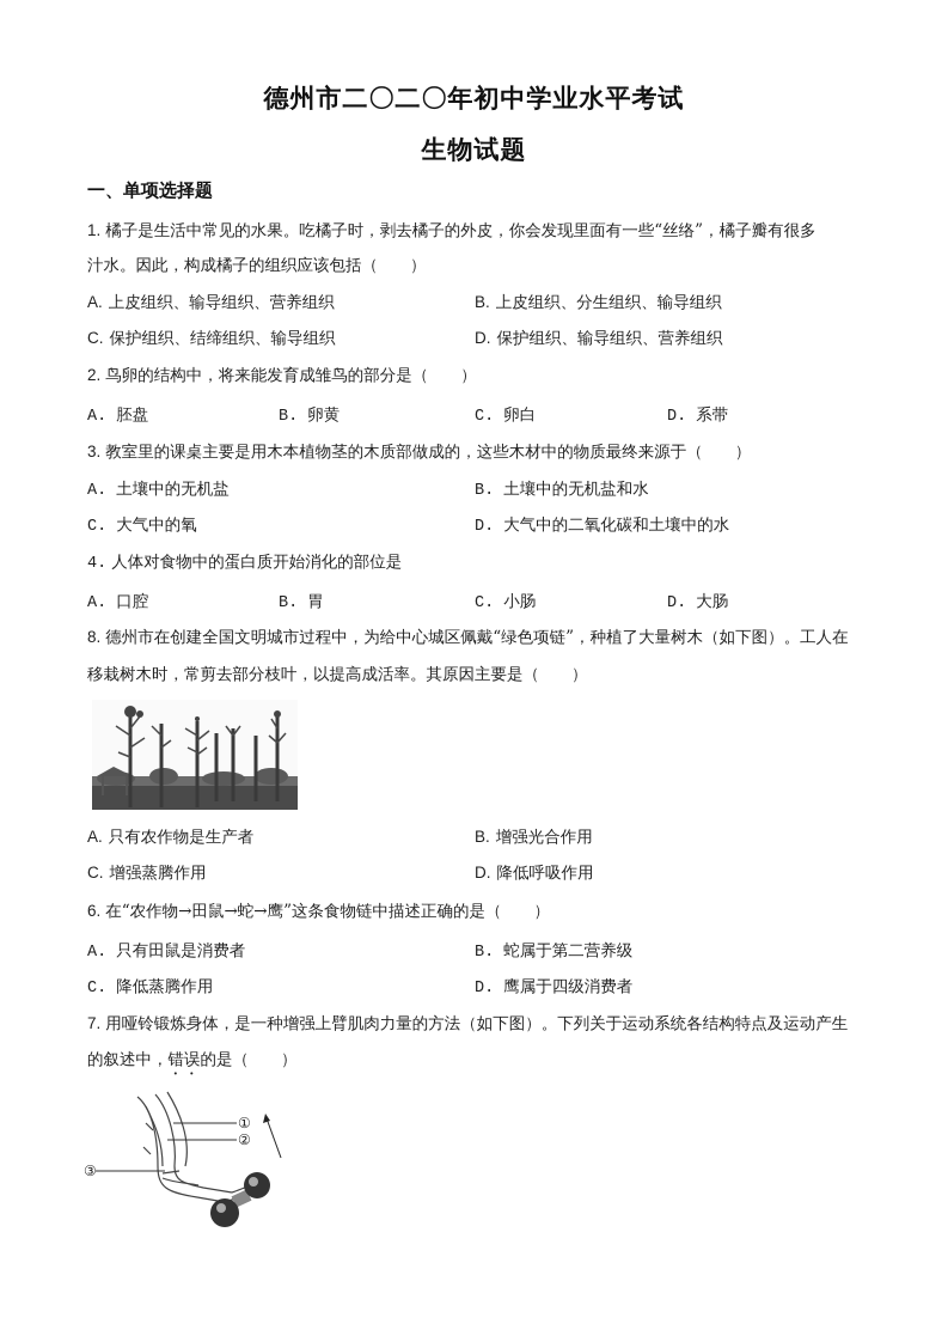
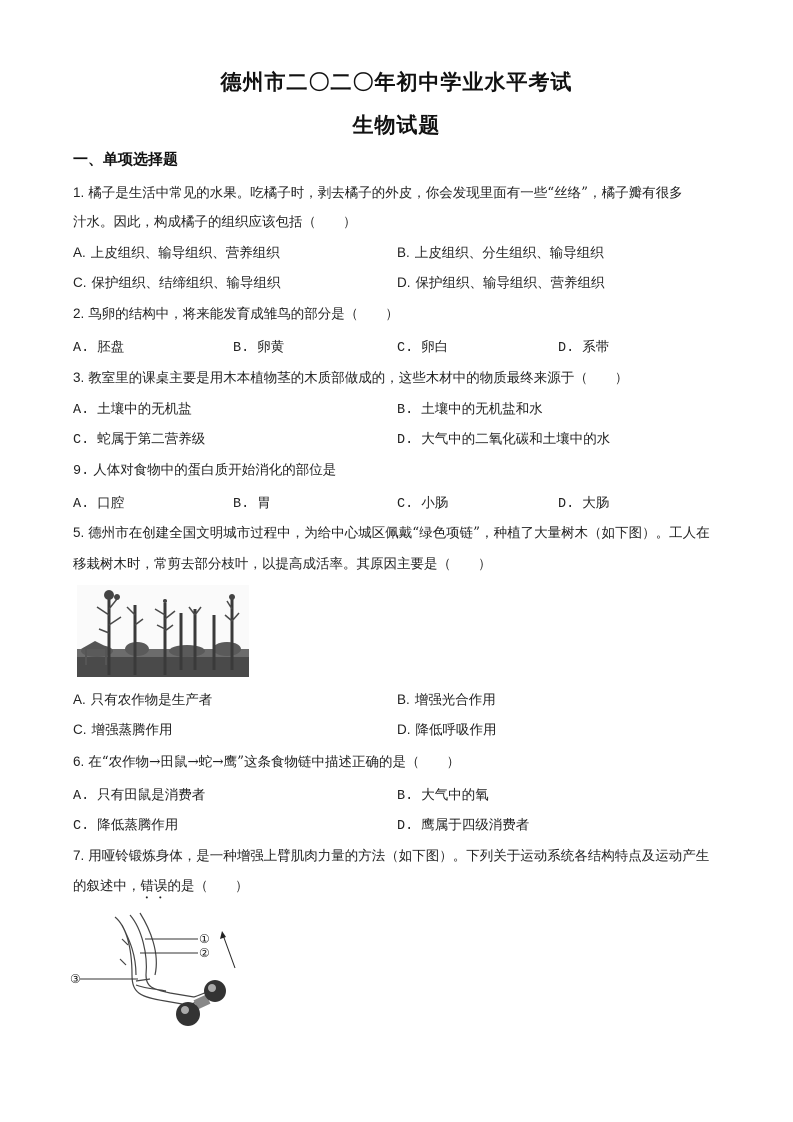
  德州市二〇二〇年初中学业水平考试
  生物试题
  一、单项选择题
  1. 橘子是生活中常见的水果。吃橘子时，剥去橘子的外皮，你会发现里面有一些“丝络”，橘子瓣有很多
  汁水。因此，构成橘子的组织应该包括（ ）
  A. 上皮组织、输导组织、营养组织
  B. 上皮组织、分生组织、输导组织
  C. 保护组织、结缔组织、输导组织
  D. 保护组织、输导组织、营养组织
  2. 鸟卵的结构中，将来能发育成雏鸟的部分是（ ）
  A. 胚盘
  B. 卵黄
  C. 卵白
  D. 系带
  3. 教室里的课桌主要是用木本植物茎的木质部做成的，这些木材中的物质最终来源于（ ）
  A. 土壤中的无机盐
  B. 土壤中的无机盐和水
- C. 大气中的氧
+ C. 蛇属于第二营养级
  D. 大气中的二氧化碳和土壤中的水
- 4. 人体对食物中的蛋白质开始消化的部位是
+ 9. 人体对食物中的蛋白质开始消化的部位是
  A. 口腔
  B. 胃
  C. 小肠
  D. 大肠
- 8. 德州市在创建全国文明城市过程中，为给中心城区佩戴“绿色项链”，种植了大量树木（如下图）。工人在
+ 5. 德州市在创建全国文明城市过程中，为给中心城区佩戴“绿色项链”，种植了大量树木（如下图）。工人在
  移栽树木时，常剪去部分枝叶，以提高成活率。其原因主要是（ ）
  A. 只有农作物是生产者
  B. 增强光合作用
  C. 增强蒸腾作用
  D. 降低呼吸作用
  6. 在“农作物→田鼠→蛇→鹰”这条食物链中描述正确的是（ ）
  A. 只有田鼠是消费者
- B. 蛇属于第二营养级
+ B. 大气中的氧
  C. 降低蒸腾作用
  D. 鹰属于四级消费者
  7. 用哑铃锻炼身体，是一种增强上臂肌肉力量的方法（如下图）。下列关于运动系统各结构特点及运动产生
  的叙述中，错误的是（ ）
  ①
  ②
  ③
